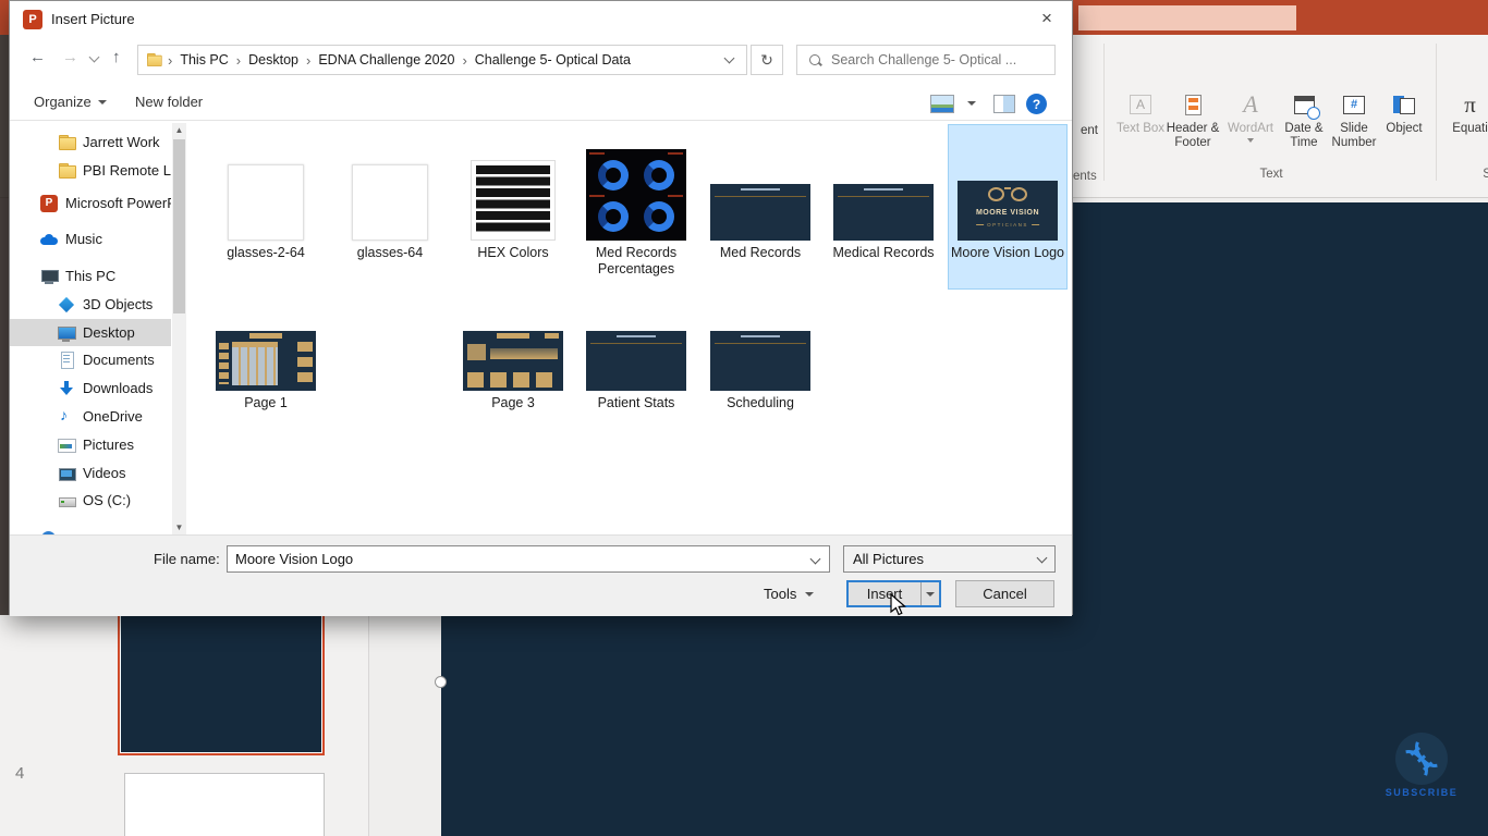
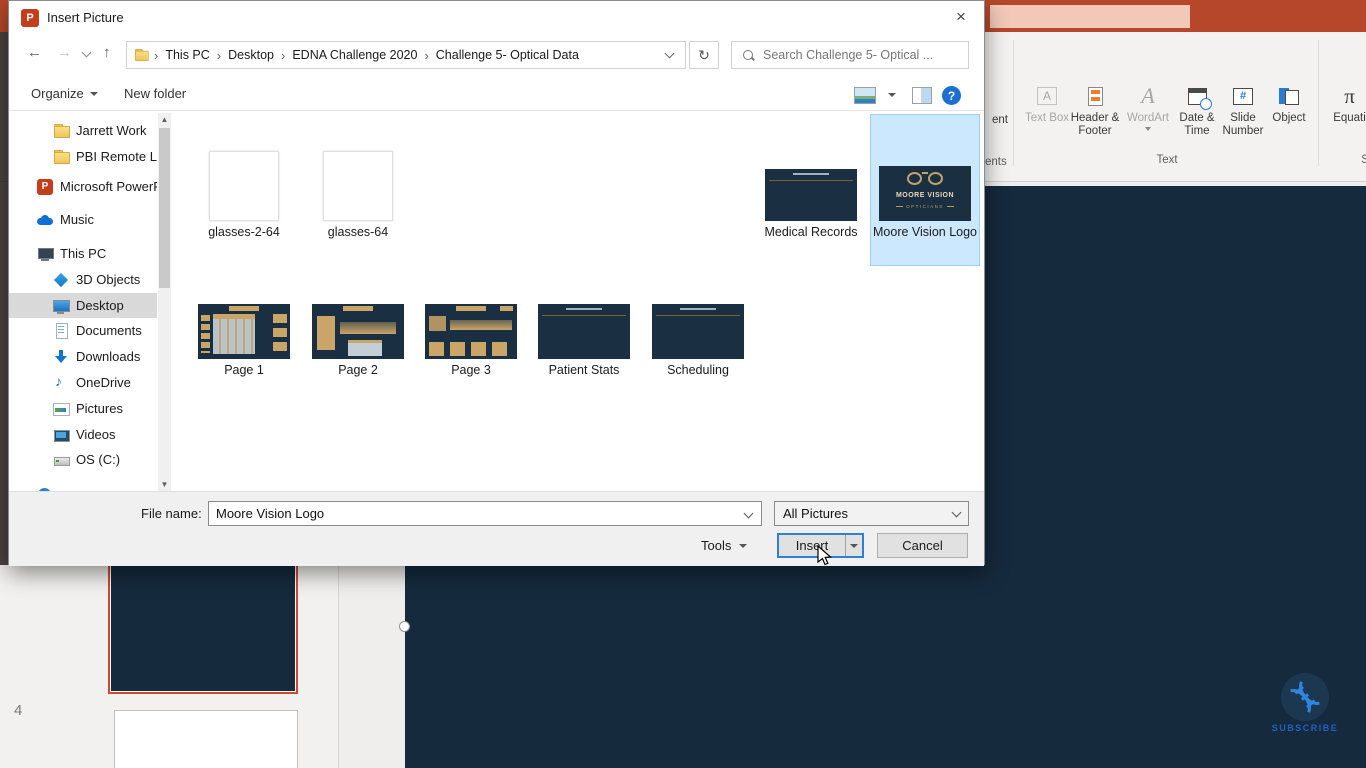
  ent
  ents
  A
  Text Box
  Header & Footer
  A
  WordArt
  Date & Time
  #
  Slide Number
  Object
  Text
  π
  Equati
  4
  SUBSCRIBE
  P
  Insert Picture
  ×
  ←
  →
  ↑
  ›
  This PC
  ›
  Desktop
  ›
  EDNA Challenge 2020
  ›
  Challenge 5- Optical Data
  ↻
  Search Challenge 5- Optical ...
  Organize
  New folder
  ?
  Jarrett Work
  PBI Remote L
  Microsoft Power
  Music
  This PC
  3D Objects
  Desktop
  Documents
  Downloads
  OneDrive
  Pictures
  Videos
  OS (C:)
  ▲
  ▼
  glasses-2-64
  glasses-64
- HEX Colors
- Med Records Percentages
- Med Records
  Medical Records
  Moore Vision Logo
  Page 1
+ Page 2
  Page 3
  Patient Stats
  Scheduling
  File name:
  Moore Vision Logo
  All Pictures
  Tools
  Insert
  Cancel
